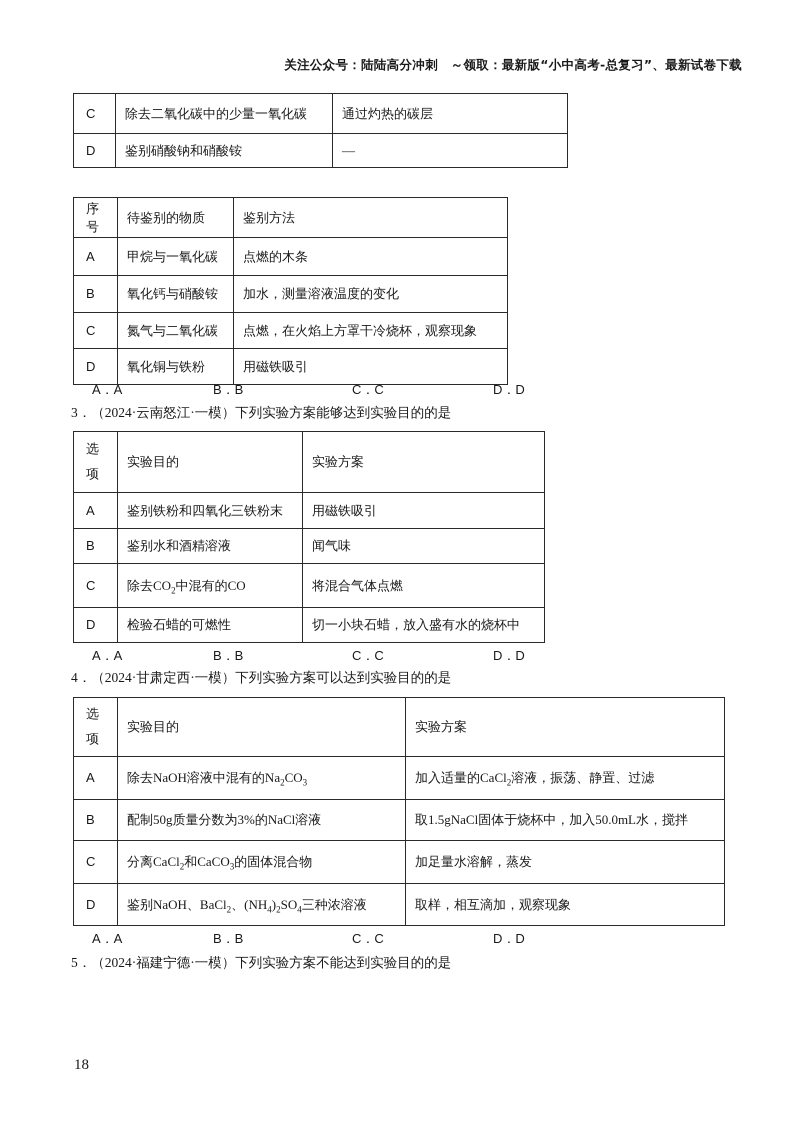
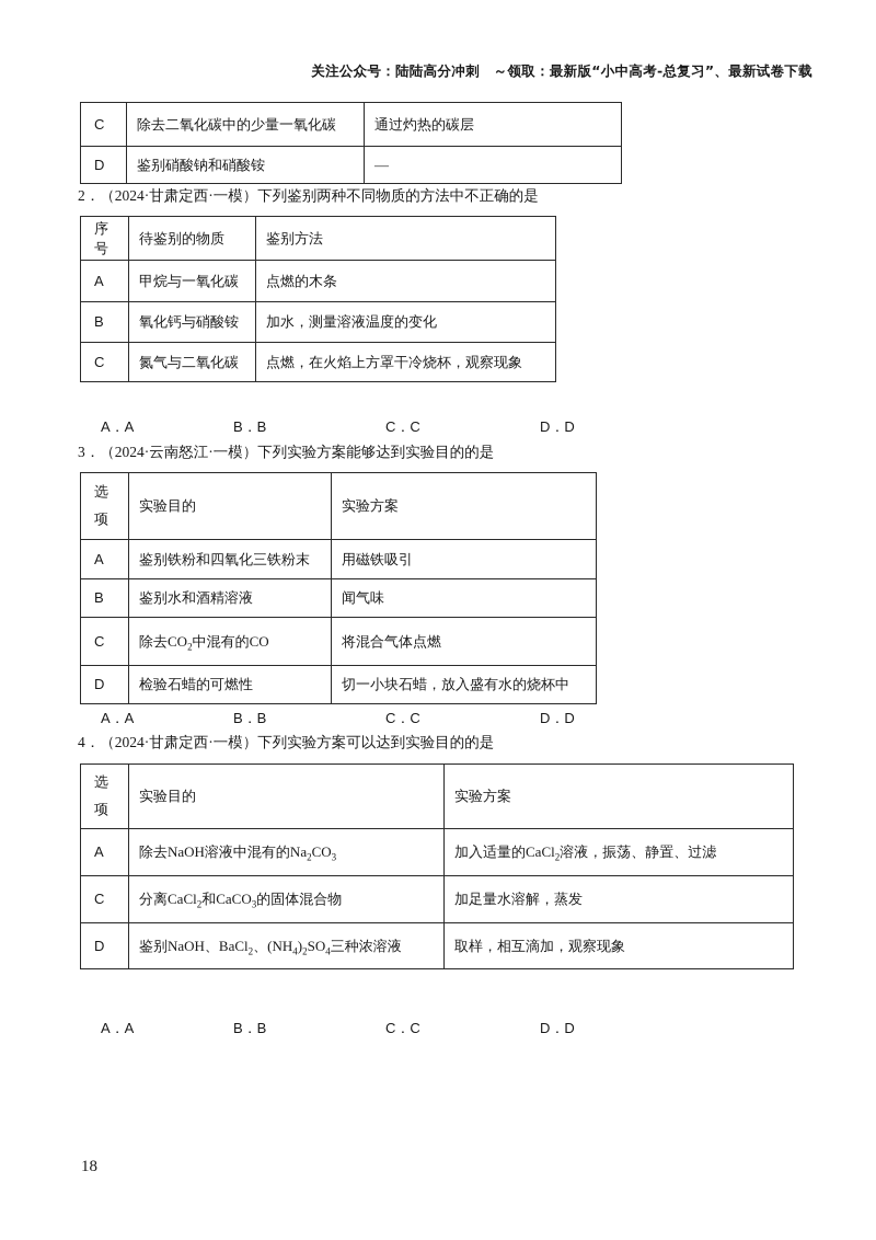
  关注公众号：陆陆高分冲刺 ～领取：最新版“小中高考-总复习”、最新试卷下载
  C	除去二氧化碳中的少量一氧化碳	通过灼热的碳层
  D	鉴别硝酸钠和硝酸铵	—
+ 2．（2024·甘肃定西·一模）下列鉴别两种不同物质的方法中不正确的是
  序号	待鉴别的物质	鉴别方法
  A	甲烷与一氧化碳	点燃的木条
  B	氧化钙与硝酸铵	加水，测量溶液温度的变化
  C	氮气与二氧化碳	点燃，在火焰上方罩干冷烧杯，观察现象
- D	氧化铜与铁粉	用磁铁吸引
  A．A
  B．B
  C．C
  D．D
  3．（2024·云南怒江·一模）下列实验方案能够达到实验目的的是
  选项	实验目的	实验方案
  A	鉴别铁粉和四氧化三铁粉末	用磁铁吸引
  B	鉴别水和酒精溶液	闻气味
  C	除去CO2中混有的CO	将混合气体点燃
  D	检验石蜡的可燃性	切一小块石蜡，放入盛有水的烧杯中
  A．A
  B．B
  C．C
  D．D
  4．（2024·甘肃定西·一模）下列实验方案可以达到实验目的的是
  选项	实验目的	实验方案
  A	除去NaOH溶液中混有的Na2CO3	加入适量的CaCl2溶液，振荡、静置、过滤
- B	配制50g质量分数为3%的NaCl溶液	取1.5gNaCl固体于烧杯中，加入50.0mL水，搅拌
  C	分离CaCl2和CaCO3的固体混合物	加足量水溶解，蒸发
  D	鉴别NaOH、BaCl2、(NH4)2SO4三种浓溶液	取样，相互滴加，观察现象
  A．A
  B．B
  C．C
  D．D
- 5．（2024·福建宁德·一模）下列实验方案不能达到实验目的的是
  18
